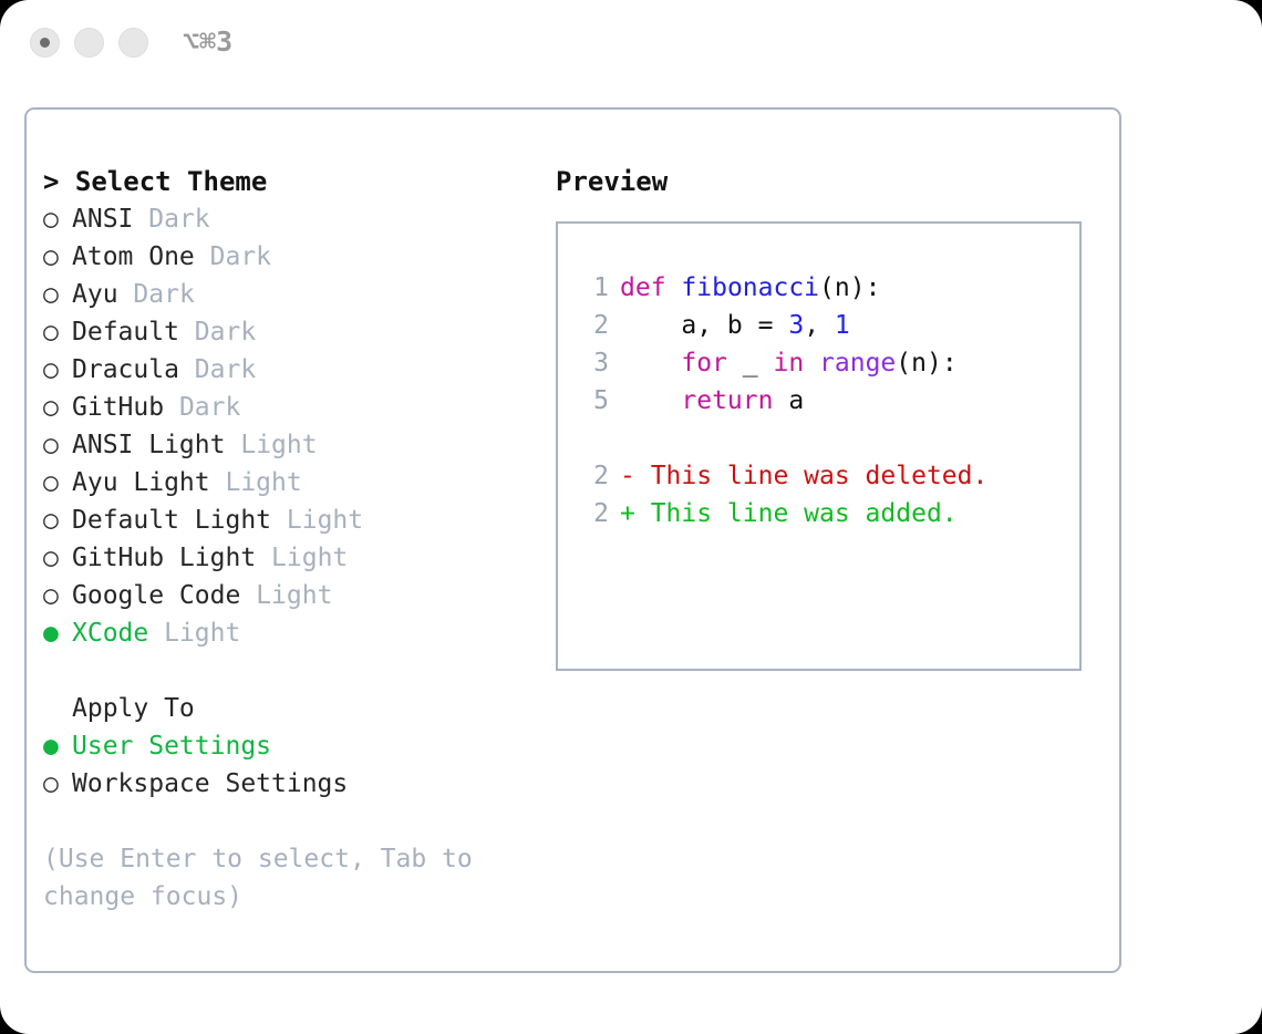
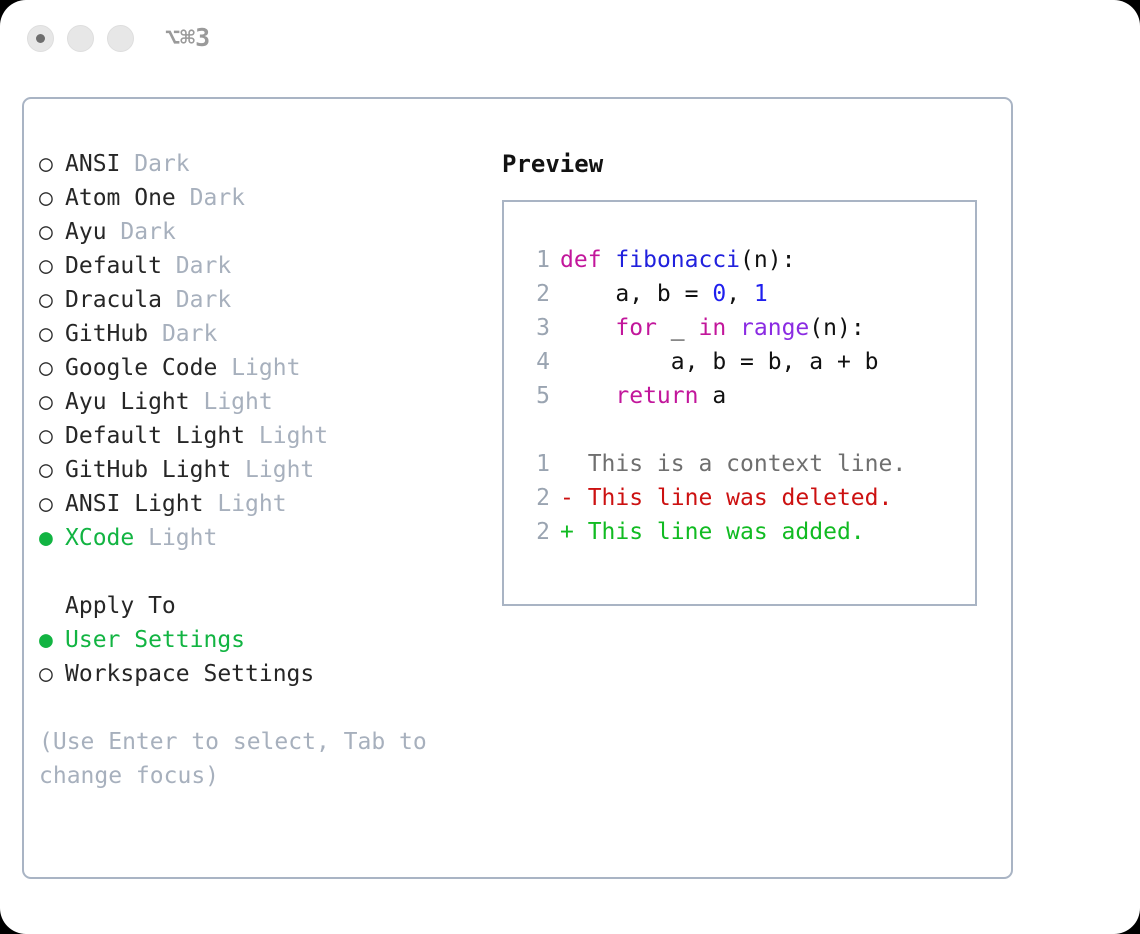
  ⌥⌘3
- > Select Theme
  ○ ANSI Dark
  ○ Atom One Dark
  ○ Ayu Dark
  ○ Default Dark
  ○ Dracula Dark
  ○ GitHub Dark
- ○ ANSI Light Light
+ ○ Google Code Light
  ○ Ayu Light Light
  ○ Default Light Light
  ○ GitHub Light Light
- ○ Google Code Light
+ ○ ANSI Light Light
  ● XCode Light
  Apply To
  ● User Settings
  ○ Workspace Settings
  (Use Enter to select, Tab to change focus)
  Preview
  1 def fibonacci(n):
- 2 a, b = 3, 1
+ 2 a, b = 0, 1
  3 for _ in range(n):
+ 4 a, b = b, a + b
  5 return a
+ 1 This is a context line.
  2 - This line was deleted.
  2 + This line was added.
